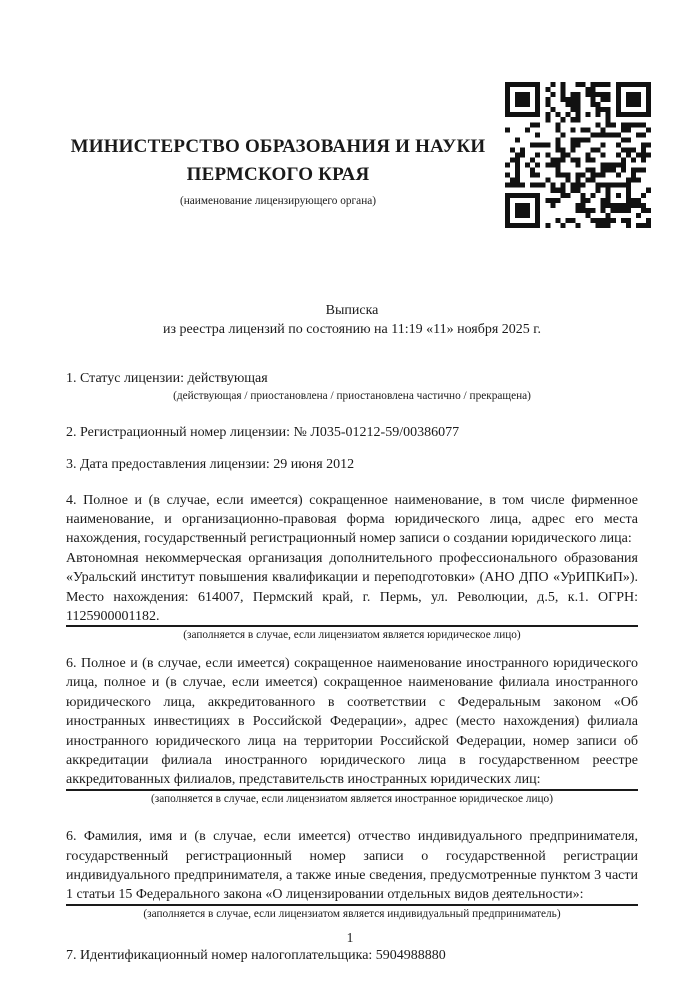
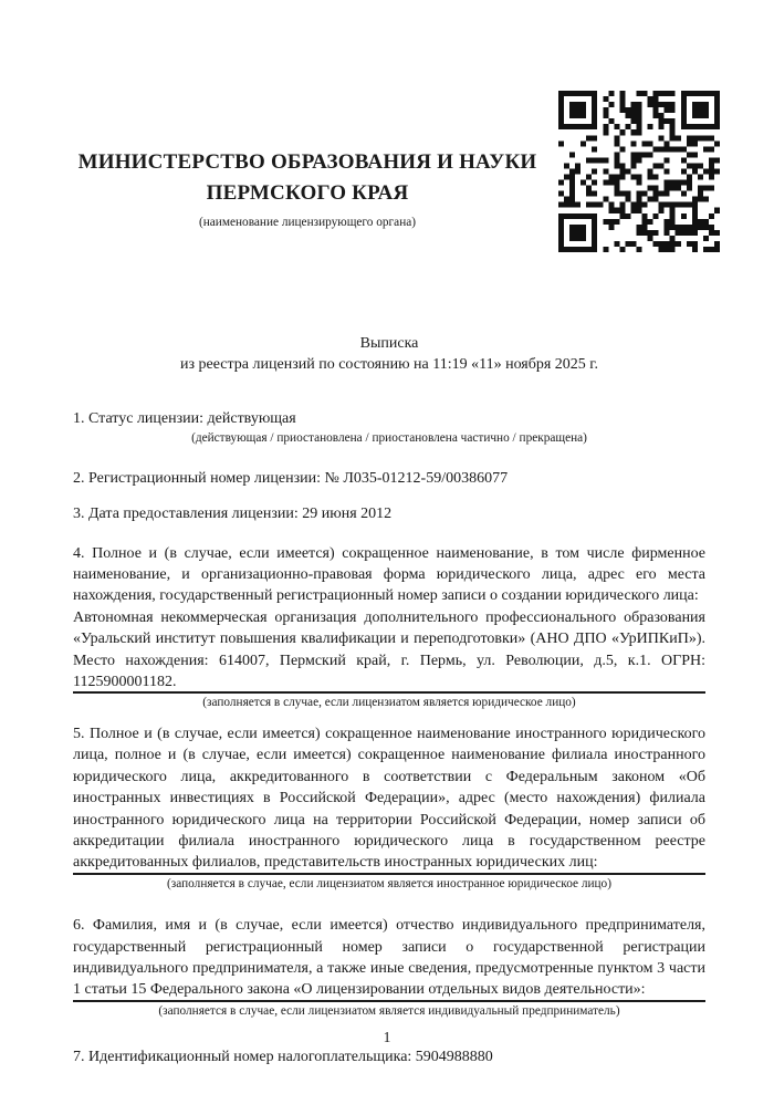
  МИНИСТЕРСТВО ОБРАЗОВАНИЯ И НАУКИ
  ПЕРМСКОГО КРАЯ
  (наименование лицензирующего органа)
  Выписка
  из реестра лицензий по состоянию на 11:19 «11» ноября 2025 г.
  1. Статус лицензии: действующая
  (действующая / приостановлена / приостановлена частично / прекращена)
  2. Регистрационный номер лицензии: № Л035-01212-59/00386077
  3. Дата предоставления лицензии: 29 июня 2012
  4. Полное и (в случае, если имеется) сокращенное наименование, в том числе фирменное наименование, и организационно-правовая форма юридического лица, адрес его места нахождения, государственный регистрационный номер записи о создании юридического лица:
  Автономная некоммерческая организация дополнительного профессионального образования «Уральский институт повышения квалификации и переподготовки» (АНО ДПО «УрИПКиП»). Место нахождения: 614007, Пермский край, г. Пермь, ул. Революции, д.5, к.1. ОГРН: 1125900001182.
  (заполняется в случае, если лицензиатом является юридическое лицо)
- 6. Полное и (в случае, если имеется) сокращенное наименование иностранного юридического лица, полное и (в случае, если имеется) сокращенное наименование филиала иностранного юридического лица, аккредитованного в соответствии с Федеральным законом «Об иностранных инвестициях в Российской Федерации», адрес (место нахождения) филиала иностранного юридического лица на территории Российской Федерации, номер записи об аккредитации филиала иностранного юридического лица в государственном реестре аккредитованных филиалов, представительств иностранных юридических лиц:
+ 5. Полное и (в случае, если имеется) сокращенное наименование иностранного юридического лица, полное и (в случае, если имеется) сокращенное наименование филиала иностранного юридического лица, аккредитованного в соответствии с Федеральным законом «Об иностранных инвестициях в Российской Федерации», адрес (место нахождения) филиала иностранного юридического лица на территории Российской Федерации, номер записи об аккредитации филиала иностранного юридического лица в государственном реестре аккредитованных филиалов, представительств иностранных юридических лиц:
  (заполняется в случае, если лицензиатом является иностранное юридическое лицо)
  6. Фамилия, имя и (в случае, если имеется) отчество индивидуального предпринимателя, государственный регистрационный номер записи о государственной регистрации индивидуального предпринимателя, а также иные сведения, предусмотренные пунктом 3 части 1 статьи 15 Федерального закона «О лицензировании отдельных видов деятельности»:
  (заполняется в случае, если лицензиатом является индивидуальный предприниматель)
  7. Идентификационный номер налогоплательщика: 5904988880
  1
